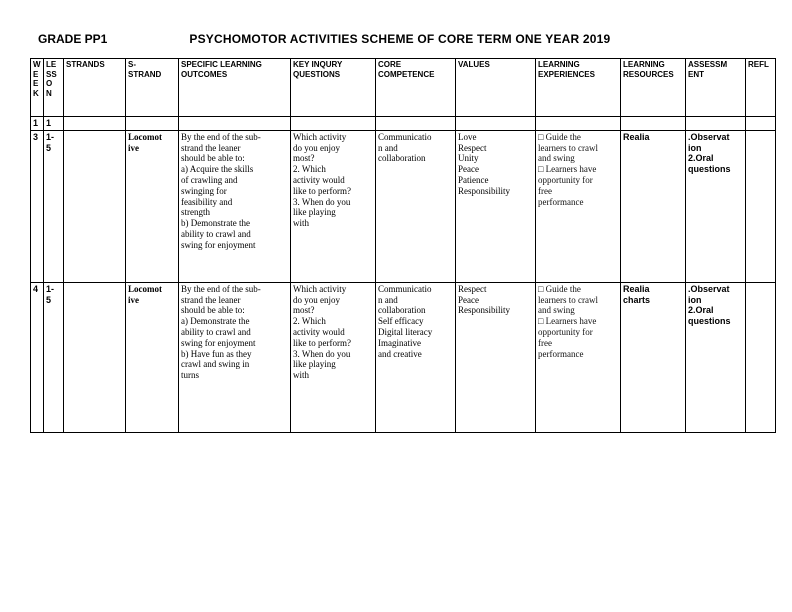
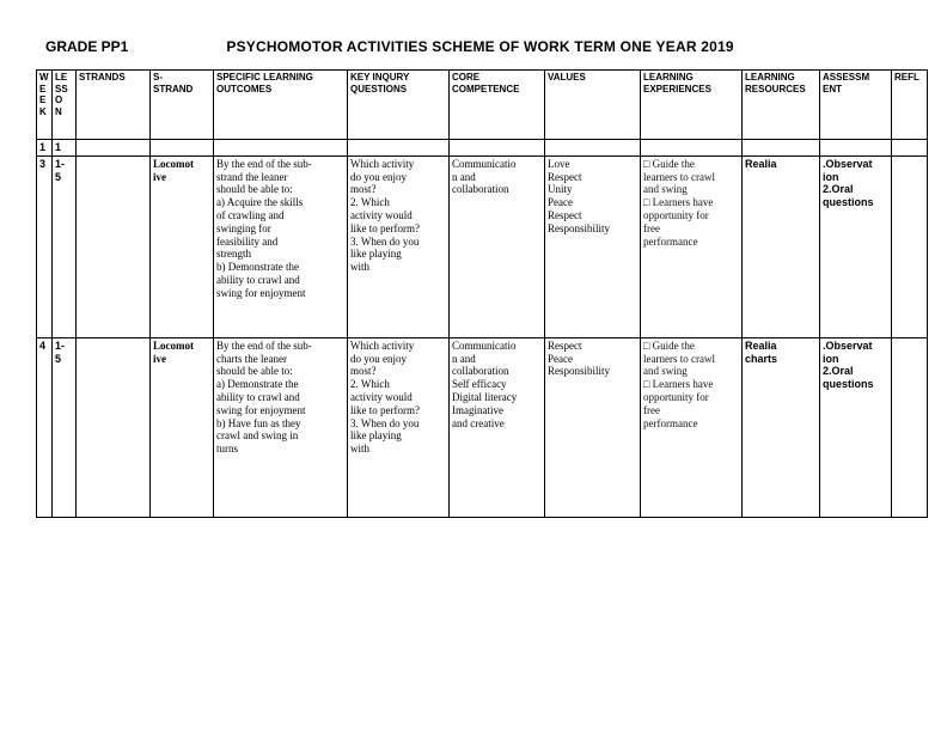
  GRADE PP1
- PSYCHOMOTOR ACTIVITIES SCHEME OF CORE TERM ONE YEAR 2019
+ PSYCHOMOTOR ACTIVITIES SCHEME OF WORK TERM ONE YEAR 2019
  W E E K	LE SS O N	STRANDS	S- STRAND	SPECIFIC LEARNING OUTCOMES	KEY INQURY QUESTIONS	CORE COMPETENCE	VALUES	LEARNING EXPERIENCES	LEARNING RESOURCES	ASSESSM ENT	REFL
  1	1
- 3	1- 5		Locomot ive	By the end of the sub- strand the leaner should be able to: a) Acquire the skills of crawling and swinging for feasibility and strength b) Demonstrate the ability to crawl and swing for enjoyment	Which activity do you enjoy most? 2. Which activity would like to perform? 3. When do you like playing with	Communicatio n and collaboration	Love Respect Unity Peace Patience Responsibility	□ Guide the learners to crawl and swing □ Learners have opportunity for free performance	Realia	.Observat ion 2.Oral questions
+ 3	1- 5		Locomot ive	By the end of the sub- strand the leaner should be able to: a) Acquire the skills of crawling and swinging for feasibility and strength b) Demonstrate the ability to crawl and swing for enjoyment	Which activity do you enjoy most? 2. Which activity would like to perform? 3. When do you like playing with	Communicatio n and collaboration	Love Respect Unity Peace Respect Responsibility	□ Guide the learners to crawl and swing □ Learners have opportunity for free performance	Realia	.Observat ion 2.Oral questions
- 4	1- 5		Locomot ive	By the end of the sub- strand the leaner should be able to: a) Demonstrate the ability to crawl and swing for enjoyment b) Have fun as they crawl and swing in turns	Which activity do you enjoy most? 2. Which activity would like to perform? 3. When do you like playing with	Communicatio n and collaboration Self efficacy Digital literacy Imaginative and creative	Respect Peace Responsibility	□ Guide the learners to crawl and swing □ Learners have opportunity for free performance	Realia charts	.Observat ion 2.Oral questions
+ 4	1- 5		Locomot ive	By the end of the sub- charts the leaner should be able to: a) Demonstrate the ability to crawl and swing for enjoyment b) Have fun as they crawl and swing in turns	Which activity do you enjoy most? 2. Which activity would like to perform? 3. When do you like playing with	Communicatio n and collaboration Self efficacy Digital literacy Imaginative and creative	Respect Peace Responsibility	□ Guide the learners to crawl and swing □ Learners have opportunity for free performance	Realia charts	.Observat ion 2.Oral questions
